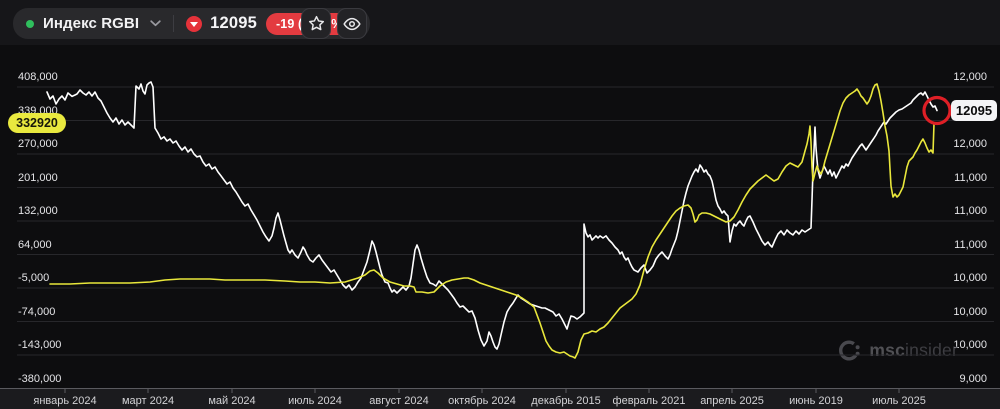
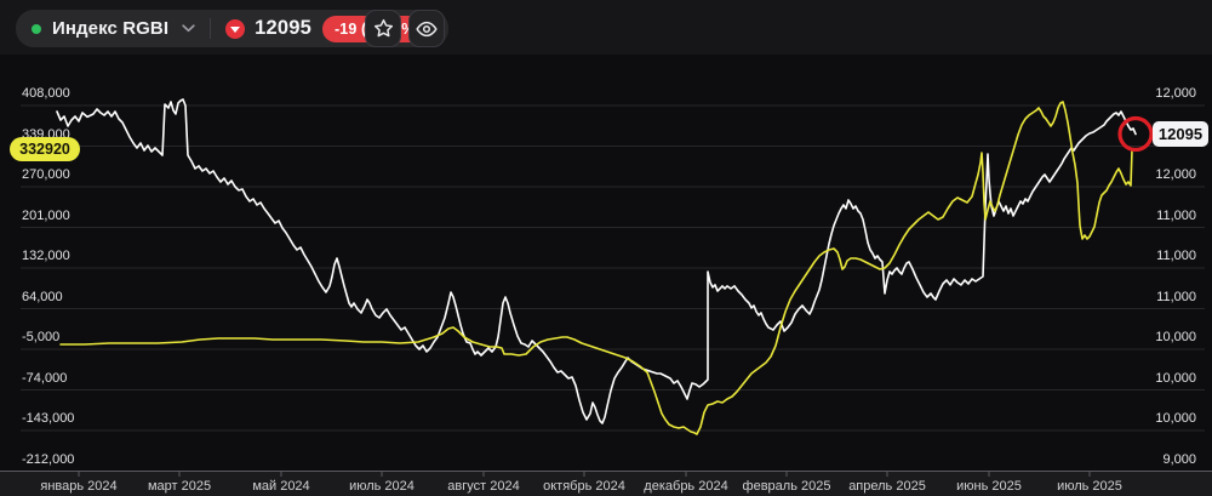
  Индекс RGBI
  12095
  408,000
  339,000
  270,000
  201,000
  132,000
  64,000
  -5,000
  -74,000
  -143,000
- -380,000
+ -212,000
  12,000
  12,000
  11,000
  11,000
  11,000
  10,000
  10,000
  10,000
  9,000
  январь 2024
- март 2024
+ март 2025
  май 2024
  июль 2024
  август 2024
  октябрь 2024
- декабрь 2015
+ декабрь 2024
- февраль 2021
+ февраль 2025
  апрель 2025
- июнь 2019
+ июнь 2025
  июль 2025
  332920
  12095
- mscinsider
